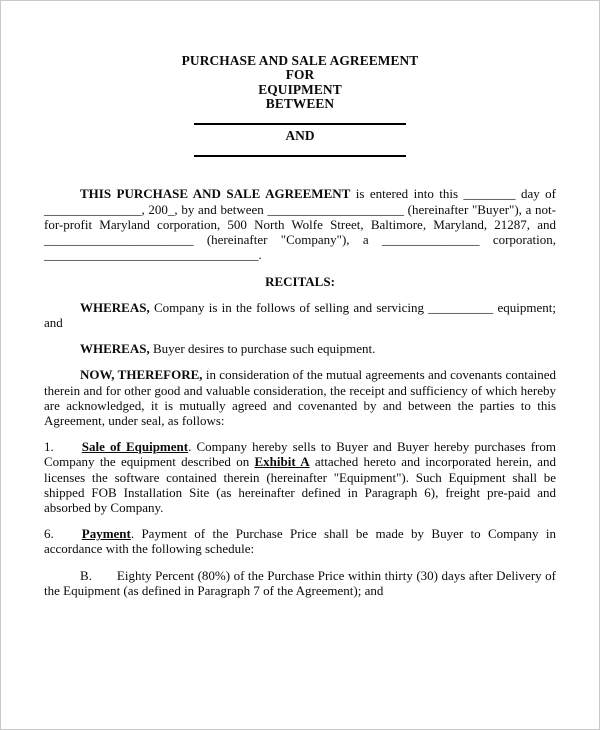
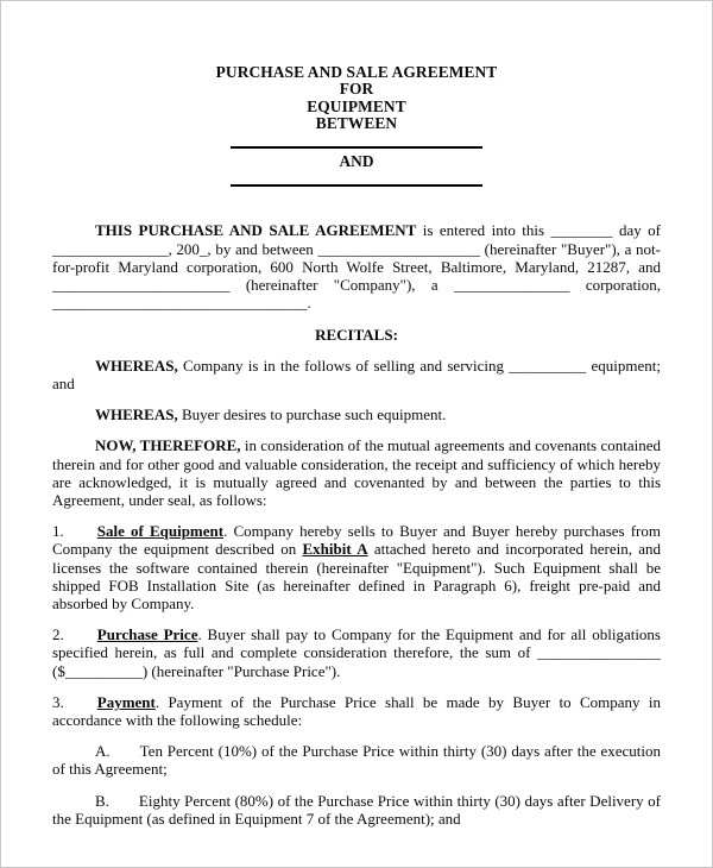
  PURCHASE AND SALE AGREEMENT
  FOR
  EQUIPMENT
  BETWEEN
  AND
- THIS PURCHASE AND SALE AGREEMENT is entered into this ________ day of _______________, 200_, by and between _____________________ (hereinafter "Buyer"), a not-for-profit Maryland corporation, 500 North Wolfe Street, Baltimore, Maryland, 21287, and _______________________ (hereinafter "Company"), a _______________ corporation, _________________________________.
+ THIS PURCHASE AND SALE AGREEMENT is entered into this ________ day of _______________, 200_, by and between _____________________ (hereinafter "Buyer"), a not-for-profit Maryland corporation, 600 North Wolfe Street, Baltimore, Maryland, 21287, and _______________________ (hereinafter "Company"), a _______________ corporation, _________________________________.
  RECITALS:
  WHEREAS, Company is in the follows of selling and servicing __________ equipment; and
  WHEREAS, Buyer desires to purchase such equipment.
  NOW, THEREFORE, in consideration of the mutual agreements and covenants contained therein and for other good and valuable consideration, the receipt and sufficiency of which hereby are acknowledged, it is mutually agreed and covenanted by and between the parties to this Agreement, under seal, as follows:
  1. Sale of Equipment. Company hereby sells to Buyer and Buyer hereby purchases from Company the equipment described on Exhibit A attached hereto and incorporated herein, and licenses the software contained therein (hereinafter "Equipment"). Such Equipment shall be shipped FOB Installation Site (as hereinafter defined in Paragraph 6), freight pre-paid and absorbed by Company.
+ 2. Purchase Price. Buyer shall pay to Company for the Equipment and for all obligations specified herein, as full and complete consideration therefore, the sum of ________________ ($__________) (hereinafter "Purchase Price").
- 6. Payment. Payment of the Purchase Price shall be made by Buyer to Company in accordance with the following schedule:
+ 3. Payment. Payment of the Purchase Price shall be made by Buyer to Company in accordance with the following schedule:
+ A. Ten Percent (10%) of the Purchase Price within thirty (30) days after the execution of this Agreement;
- B. Eighty Percent (80%) of the Purchase Price within thirty (30) days after Delivery of the Equipment (as defined in Paragraph 7 of the Agreement); and
+ B. Eighty Percent (80%) of the Purchase Price within thirty (30) days after Delivery of the Equipment (as defined in Equipment 7 of the Agreement); and
